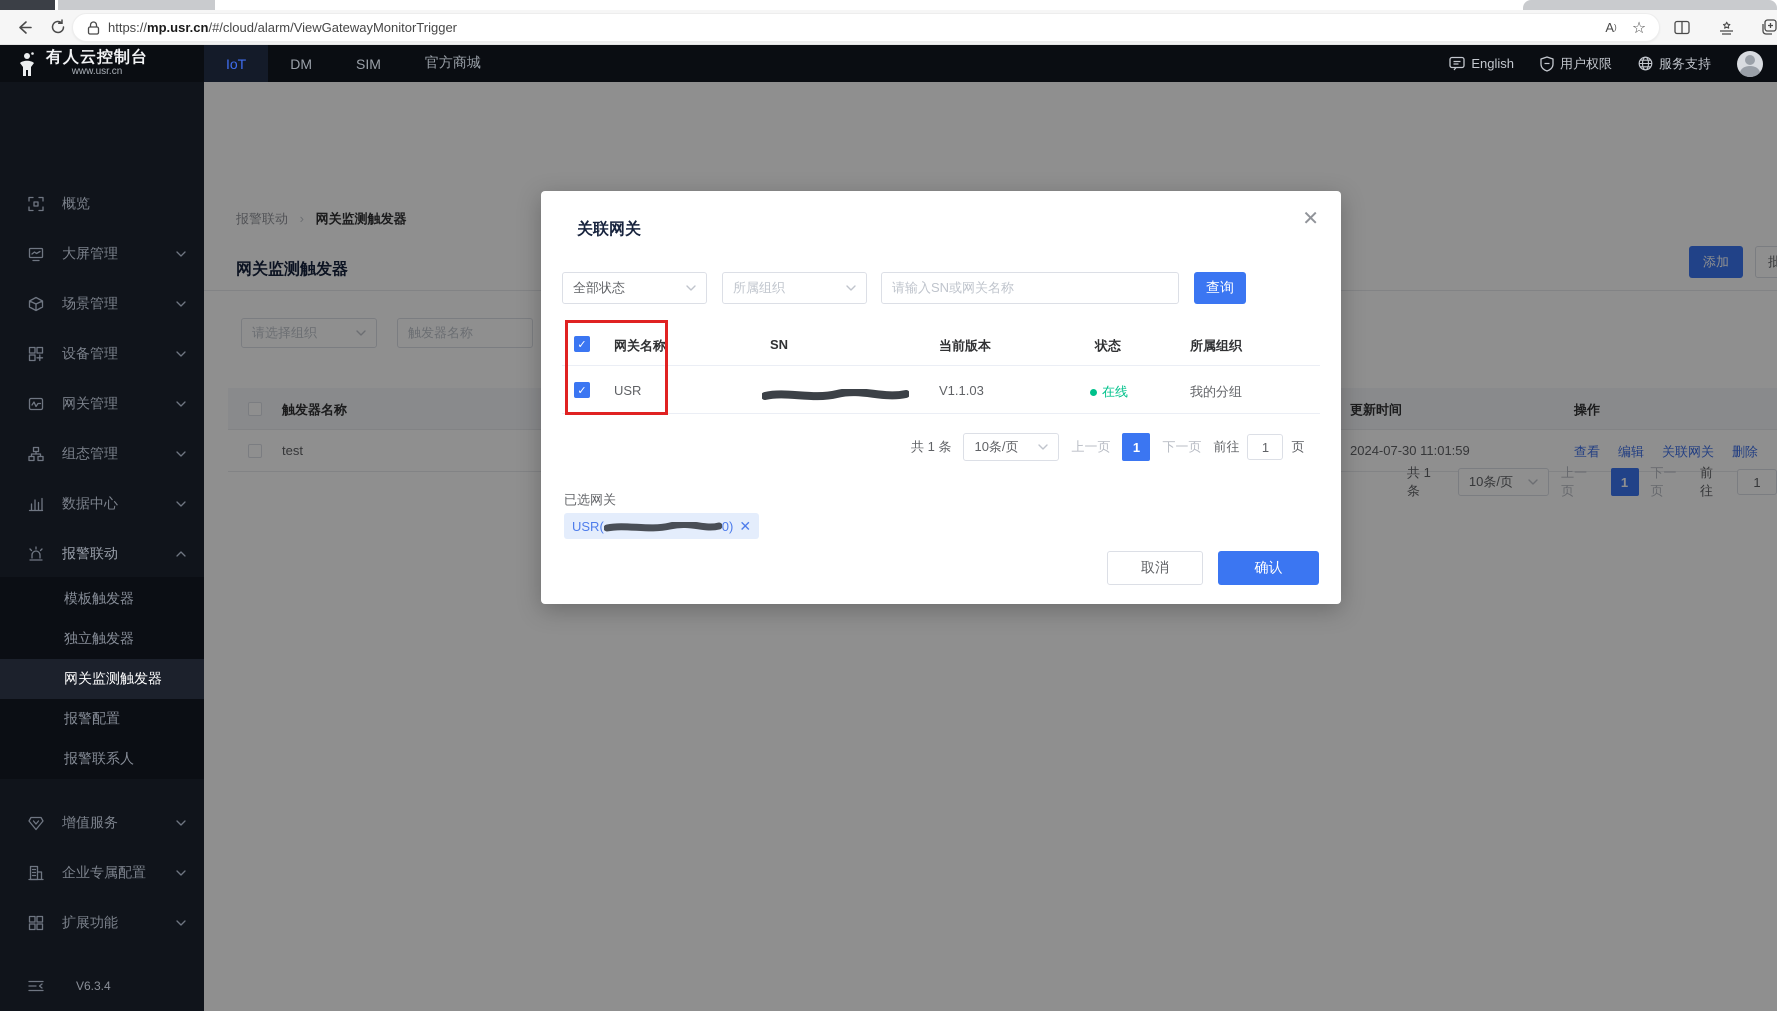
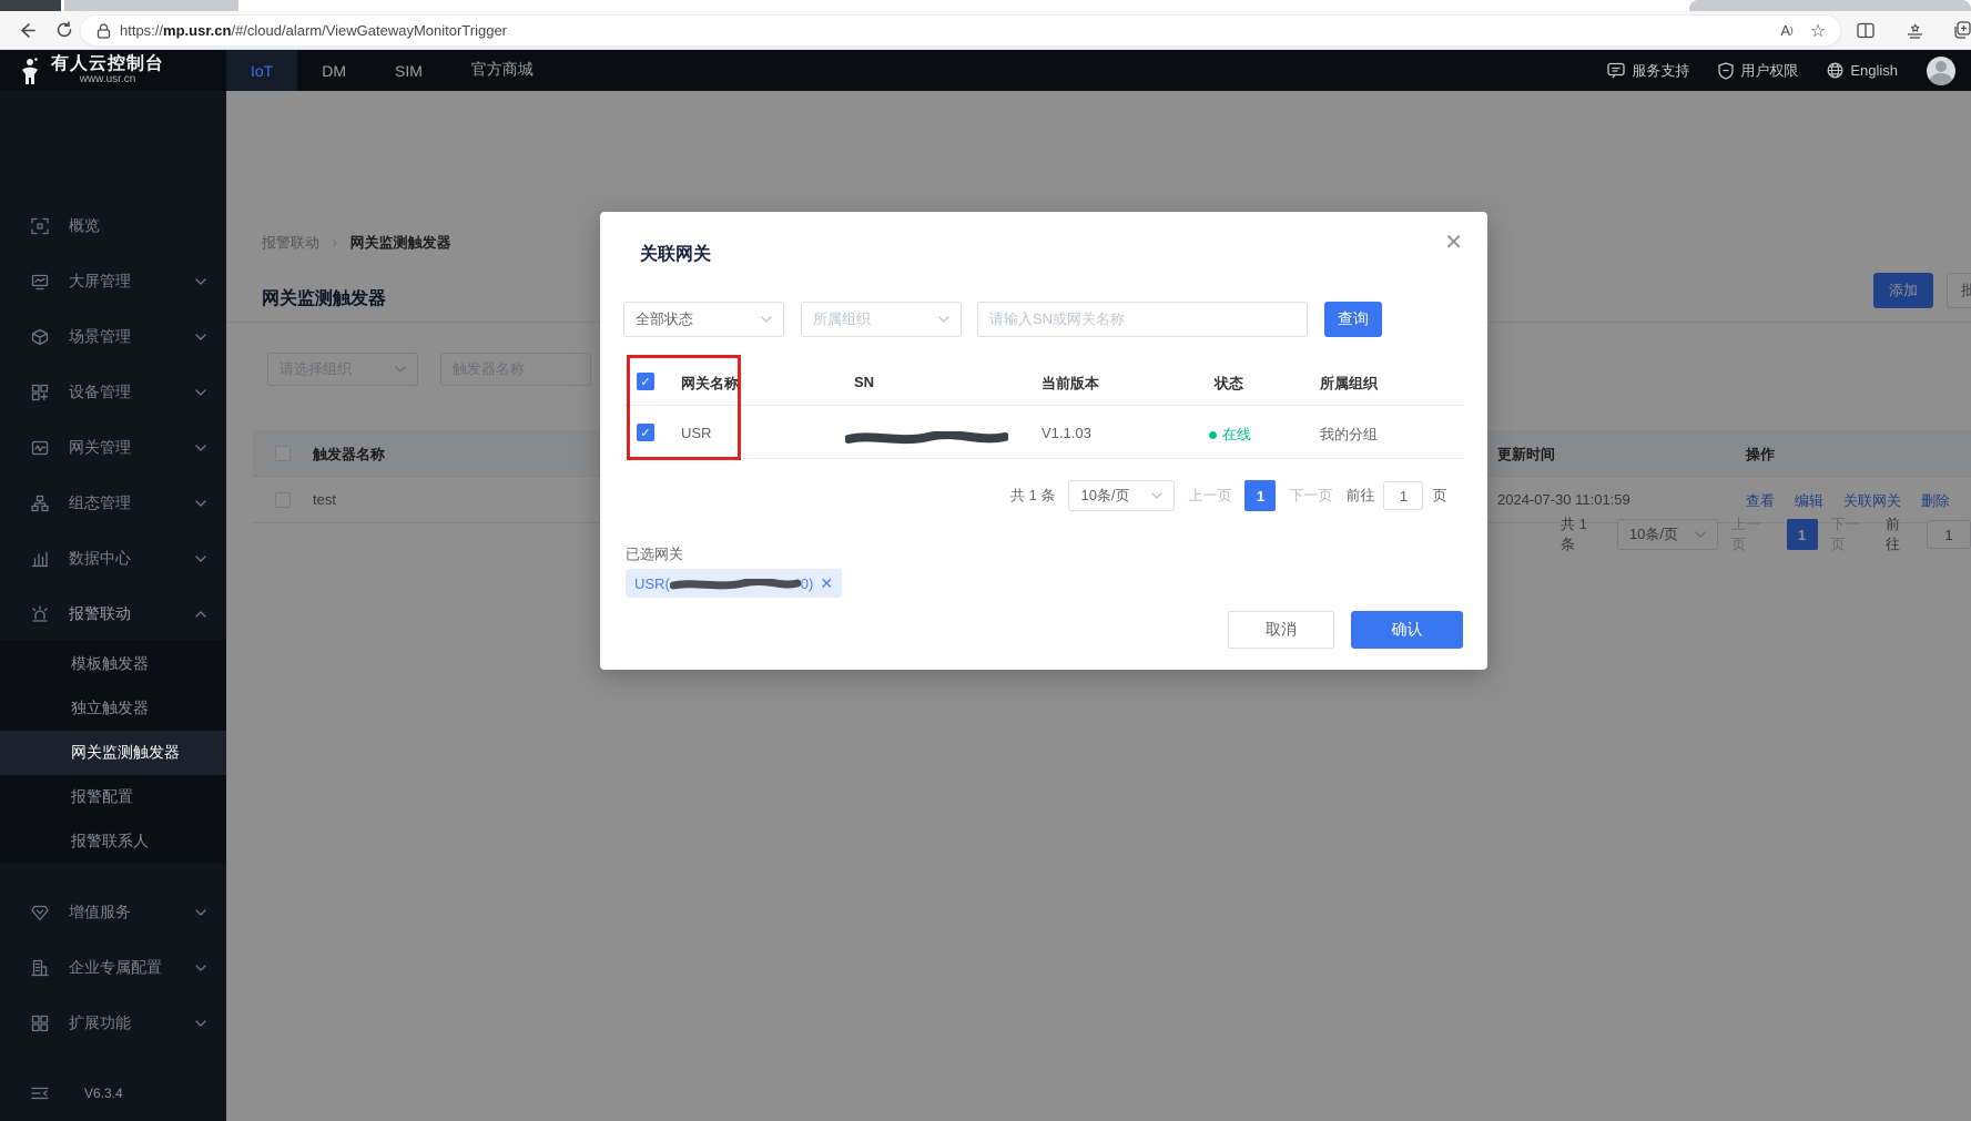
  https://mp.usr.cn/#/cloud/alarm/ViewGatewayMonitorTrigger
  A
  )
  ☆
  有人云控制台
  www.usr.cn
  IoT
  DM
  SIM
  官方商城
- English
+ 服务支持
  用户权限
- 服务支持
+ English
  概览
  大屏管理
  场景管理
  设备管理
  网关管理
  组态管理
  数据中心
  报警联动
  模板触发器
  独立触发器
  网关监测触发器
  报警配置
  报警联系人
  增值服务
  企业专属配置
  扩展功能
  V6.3.4
  报警联动 › 网关监测触发器
  网关监测触发器
  添加
  请选择组织
  触发器名称
  触发器名称
  更新时间
  操作
  test
  2024-07-30 11:01:59
  查看
  编辑
  关联网关
  删除
  共 1 条
  10条/页
  上一页
  1
  下一页
  前往
  1
  关联网关
  ✕
  全部状态
  所属组织
  请输入SN或网关名称
  查询
  ✓
  网关名称
  SN
  当前版本
  状态
  所属组织
  ✓
  USR
  V1.1.03
  在线
  我的分组
  共 1 条
  10条/页
  上一页
  1
  下一页
  前往
  1
  页
  已选网关
  USR( 0)
  ✕
  取消
  确认
